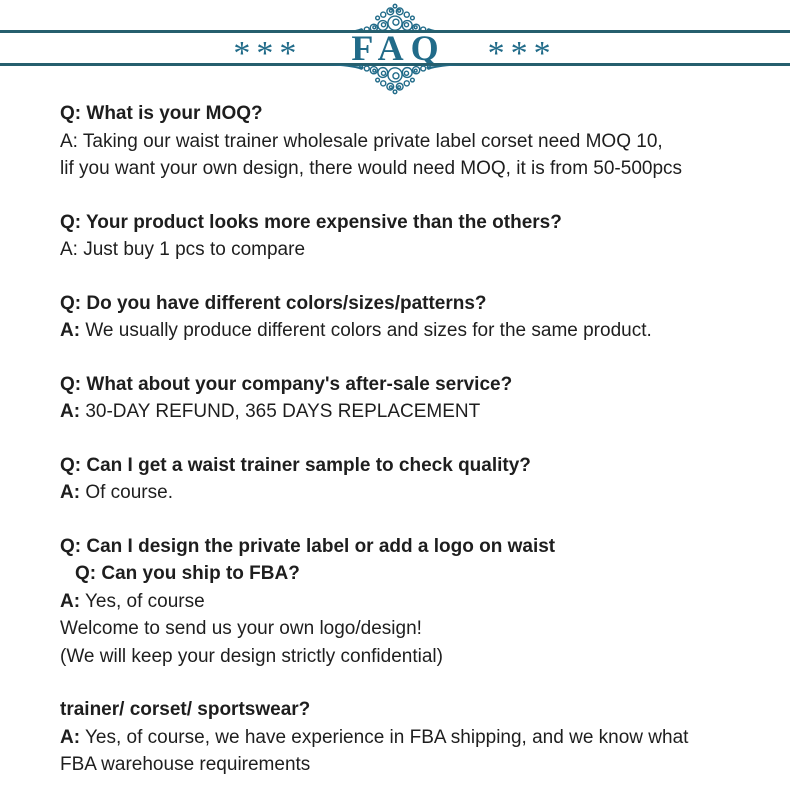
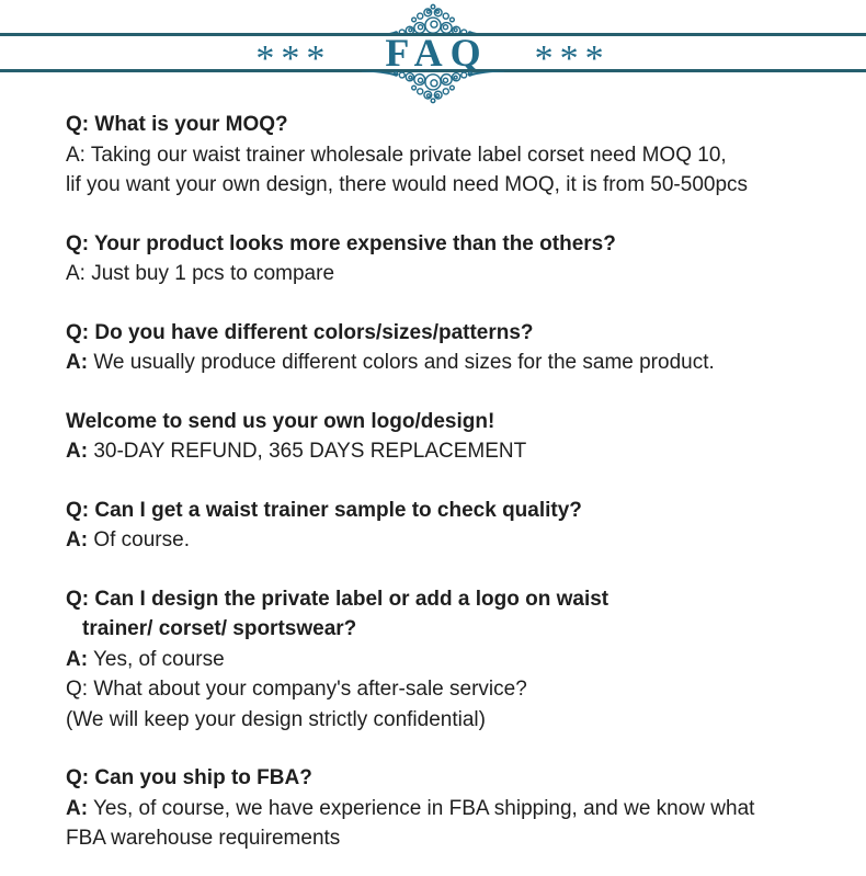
  ***
  FAQ
  ***
  Q: What is your MOQ?
  A: Taking our waist trainer wholesale private label corset need MOQ 10,
  lif you want your own design, there would need MOQ, it is from 50-500pcs
  Q: Your product looks more expensive than the others?
  A: Just buy 1 pcs to compare
  Q: Do you have different colors/sizes/patterns?
  A: We usually produce different colors and sizes for the same product.
- Q: What about your company's after-sale service?
+ Welcome to send us your own logo/design!
  A: 30-DAY REFUND, 365 DAYS REPLACEMENT
  Q: Can I get a waist trainer sample to check quality?
  A: Of course.
  Q: Can I design the private label or add a logo on waist
- Q: Can you ship to FBA?
+ trainer/ corset/ sportswear?
  A: Yes, of course
- Welcome to send us your own logo/design!
+ Q: What about your company's after-sale service?
  (We will keep your design strictly confidential)
- trainer/ corset/ sportswear?
+ Q: Can you ship to FBA?
  A: Yes, of course, we have experience in FBA shipping, and we know what
  FBA warehouse requirements
